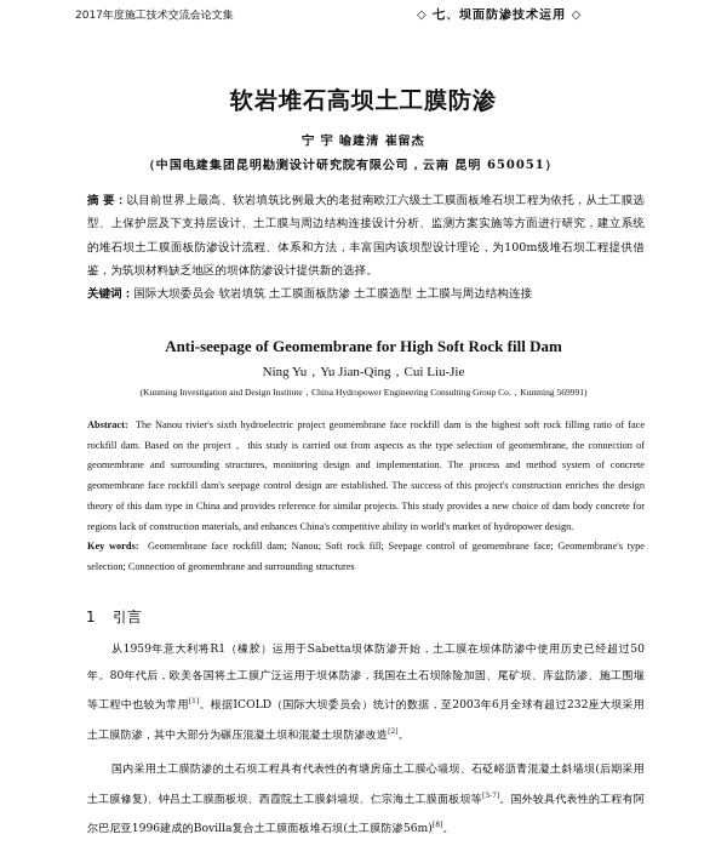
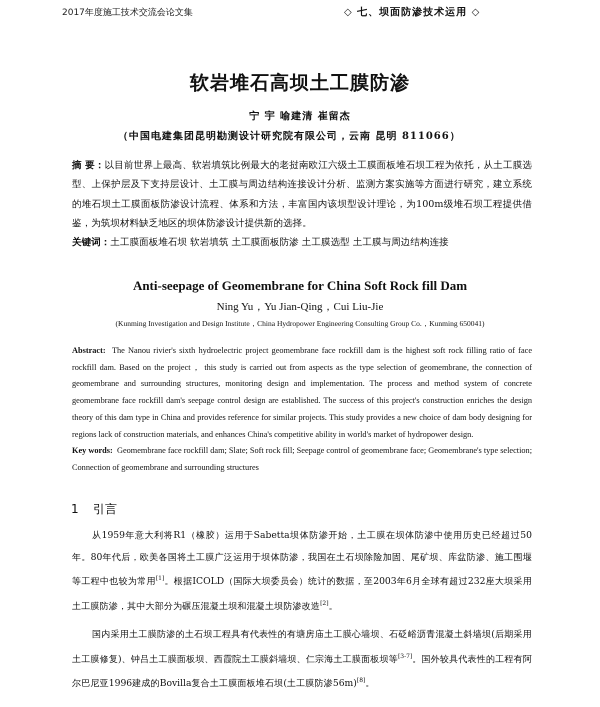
  2017年度施工技术交流会论文集
  ◇ 七、坝面防渗技术运用 ◇
  软岩堆石高坝土工膜防渗
  宁 宇 喻建清 崔留杰
- （中国电建集团昆明勘测设计研究院有限公司，云南 昆明 650051）
+ （中国电建集团昆明勘测设计研究院有限公司，云南 昆明 811066）
  摘 要：以目前世界上最高、软岩填筑比例最大的老挝南欧江六级土工膜面板堆石坝工程为依托，从土工膜选型、上保护层及下支持层设计、土工膜与周边结构连接设计分析、监测方案实施等方面进行研究，建立系统的堆石坝土工膜面板防渗设计流程、体系和方法，丰富国内该坝型设计理论，为100m级堆石坝工程提供借鉴，为筑坝材料缺乏地区的坝体防渗设计提供新的选择。
- 关键词：国际大坝委员会 软岩填筑 土工膜面板防渗 土工膜选型 土工膜与周边结构连接
+ 关键词：土工膜面板堆石坝 软岩填筑 土工膜面板防渗 土工膜选型 土工膜与周边结构连接
- Anti-seepage of Geomembrane for High Soft Rock fill Dam
+ Anti-seepage of Geomembrane for China Soft Rock fill Dam
  Ning Yu，Yu Jian-Qing，Cui Liu-Jie
- (Kunming Investigation and Design Institute，China Hydropower Engineering Consulting Group Co.，Kunming 569991)
+ (Kunming Investigation and Design Institute，China Hydropower Engineering Consulting Group Co.，Kunming 650041)
- Abstract: The Nanou rivier's sixth hydroelectric project geomembrane face rockfill dam is the highest soft rock filling ratio of face rockfill dam. Based on the project， this study is carried out from aspects as the type selection of geomembrane, the connection of geomembrane and surrounding structures, monitoring design and implementation. The process and method system of concrete geomembrane face rockfill dam's seepage control design are established. The success of this project's construction enriches the design theory of this dam type in China and provides reference for similar projects. This study provides a new choice of dam body concrete for regions lack of construction materials, and enhances China's competitive ability in world's market of hydropower design.
+ Abstract: The Nanou rivier's sixth hydroelectric project geomembrane face rockfill dam is the highest soft rock filling ratio of face rockfill dam. Based on the project， this study is carried out from aspects as the type selection of geomembrane, the connection of geomembrane and surrounding structures, monitoring design and implementation. The process and method system of concrete geomembrane face rockfill dam's seepage control design are established. The success of this project's construction enriches the design theory of this dam type in China and provides reference for similar projects. This study provides a new choice of dam body designing for regions lack of construction materials, and enhances China's competitive ability in world's market of hydropower design.
- Key words: Geomembrane face rockfill dam; Nanou; Soft rock fill; Seepage control of geomembrane face; Geomembrane's type selection; Connection of geomembrane and surrounding structures
+ Key words: Geomembrane face rockfill dam; Slate; Soft rock fill; Seepage control of geomembrane face; Geomembrane's type selection; Connection of geomembrane and surrounding structures
  1 引言
  从1959年意大利将R1（橡胶）运用于Sabetta坝体防渗开始，土工膜在坝体防渗中使用历史已经超过50年。80年代后，欧美各国将土工膜广泛运用于坝体防渗，我国在土石坝除险加固、尾矿坝、库盆防渗、施工围堰等工程中也较为常用 。根据ICOLD（国际大坝委员会）统计的数据，至2003年6月全球有超过232座大坝采用土工膜防渗，其中大部分为碾压混凝土坝和混凝土坝防渗改造 。
  国内采用土工膜防渗的土石坝工程具有代表性的有塘房庙土工膜心墙坝、石砭峪沥青混凝土斜墙坝(后期采用土工膜修复)、钟吕土工膜面板坝、西霞院土工膜斜墙坝、仁宗海土工膜面板坝等 。国外较具代表性的工程有阿尔巴尼亚1996建成的Bovilla复合土工膜面板堆石坝(土工膜防渗56m) 。
